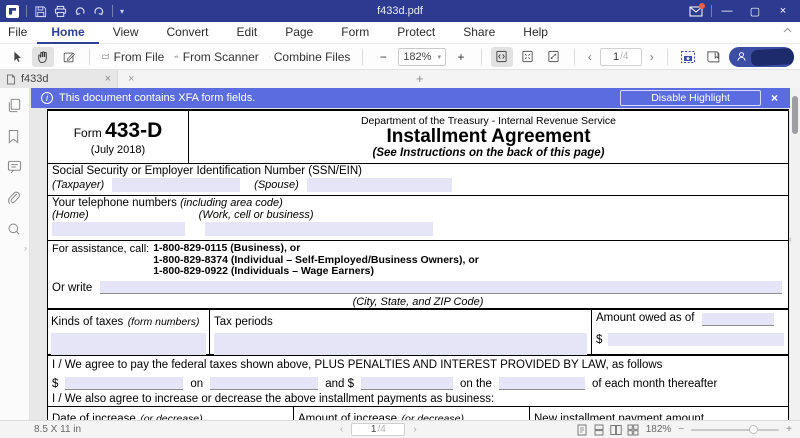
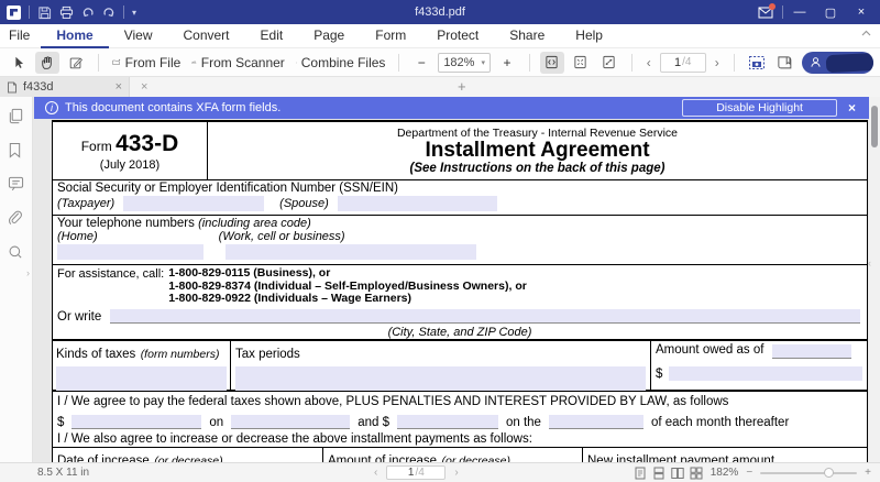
  ▾
  f433d.pdf
  —
  ▢
  ×
  File
  Home
  View
  Convert
  Edit
  Page
  Form
  Protect
  Share
  Help
  From File
  From Scanner
  Combine Files
  −
  182%
  +
  ‹
  1
  /4
  ›
  f433d
  ×
  ×
  +
  ›
  i
  This document contains XFA form fields.
  Disable Highlight
  ×
  Form 433-D
  (July 2018)
  Department of the Treasury - Internal Revenue Service
  Installment Agreement
  (See Instructions on the back of this page)
  Social Security or Employer Identification Number (SSN/EIN)
  (Taxpayer)
  (Spouse)
  Your telephone numbers (including area code)
  (Home)
  (Work, cell or business)
  For assistance, call:
  1-800-829-0115 (Business), or
  1-800-829-8374 (Individual – Self-Employed/Business Owners), or
  1-800-829-0922 (Individuals – Wage Earners)
  Or write
  (City, State, and ZIP Code)
  Kinds of taxes (form numbers)
  Tax periods
  Amount owed as of
  $
  I / We agree to pay the federal taxes shown above, PLUS PENALTIES AND INTEREST PROVIDED BY LAW, as follows
  $
  on
  and $
  on the
  of each month thereafter
- I / We also agree to increase or decrease the above installment payments as business:
+ I / We also agree to increase or decrease the above installment payments as follows:
  Date of increase (or decrease)
  Amount of increase (or decrease)
  New installment payment amount
  ‹
  8.5 X 11 in
  ‹
  1
  /4
  ›
  182%
  −
  +
